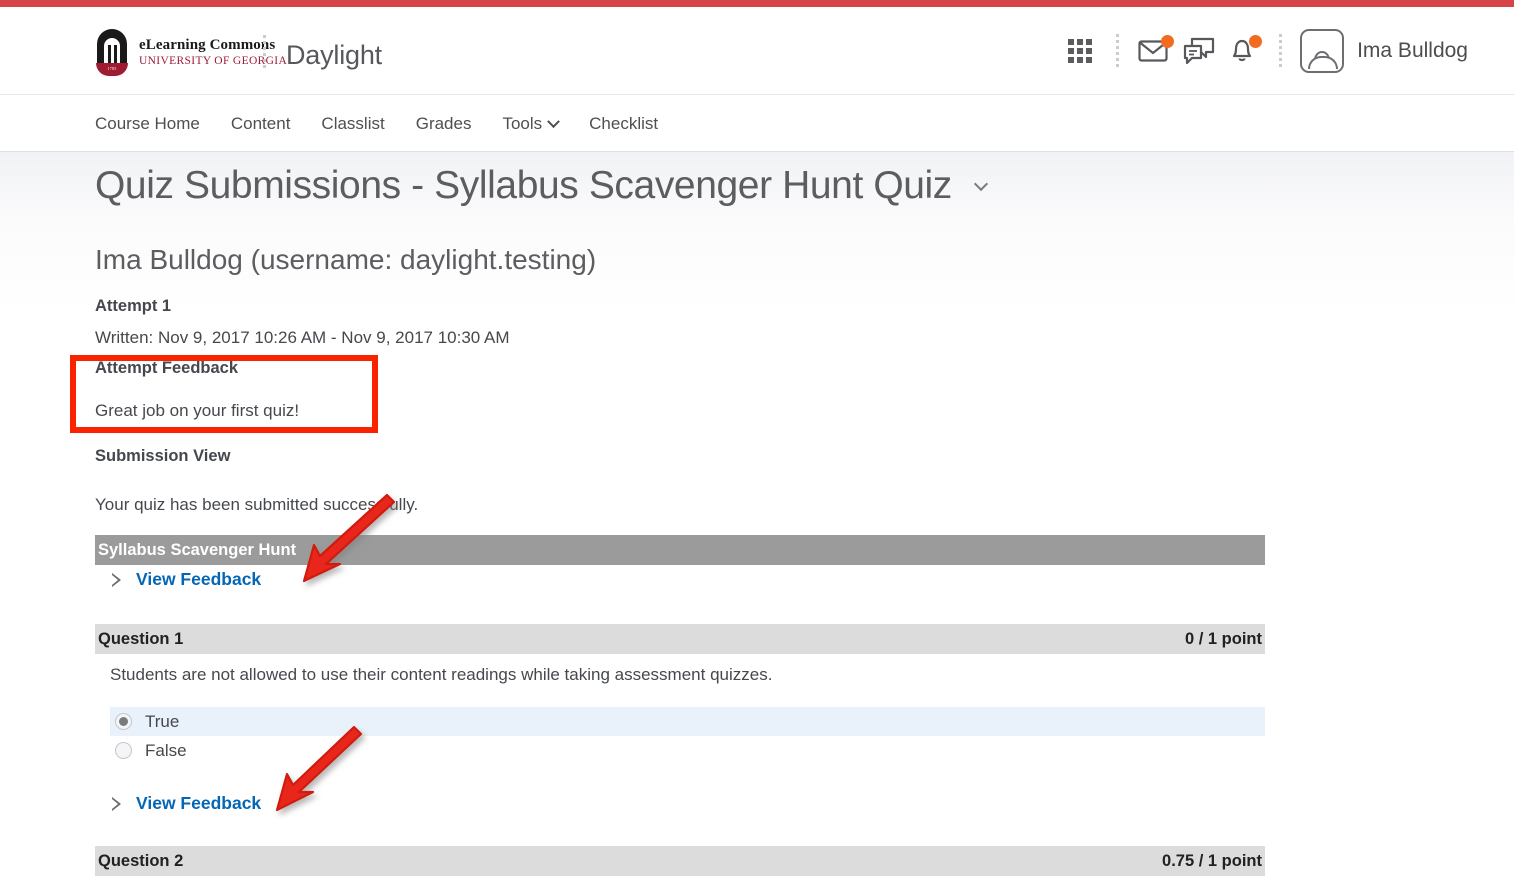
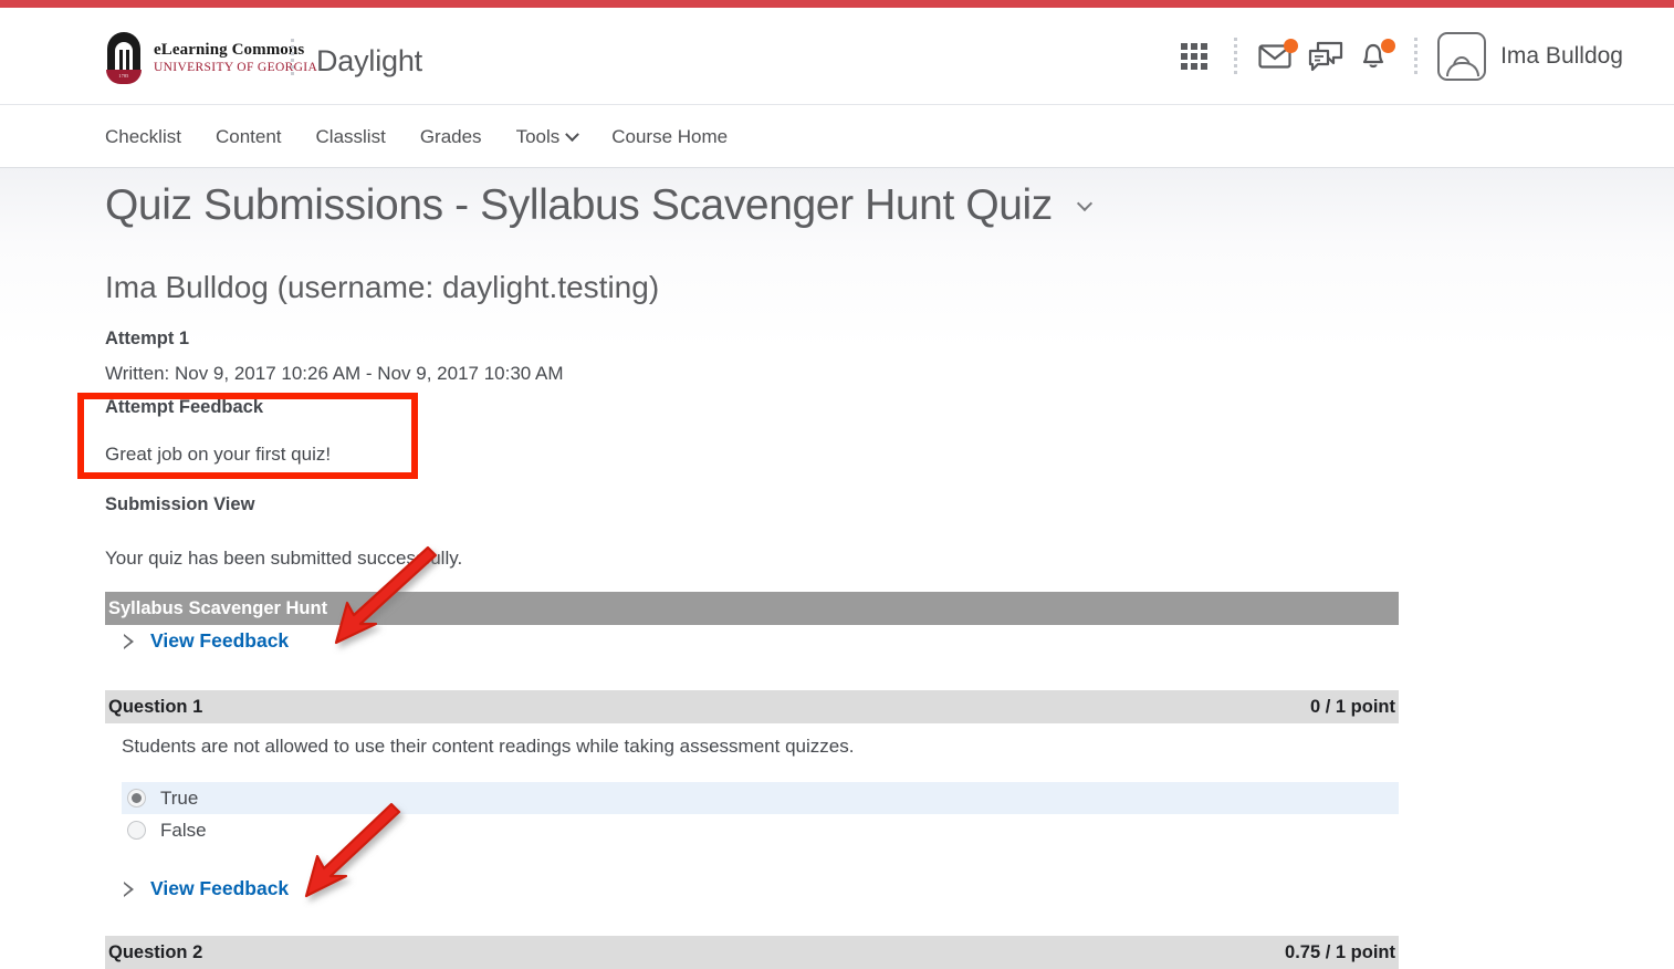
  eLearning Commos
  UNIVERSITY OF GEORGIA
  Daylight
  Ima Bulldog
- Course Home
+ Checklist
  Content
  Classlist
  Grades
  Tools
- Checklist
+ Course Home
  Quiz Submissions - Syllabus Scavenger Hunt Quiz
  Ima Bulldog (username: daylight.testing)
  Attempt 1
  Written: Nov 9, 2017 10:26 AM - Nov 9, 2017 10:30 AM
  Attempt Feedback
  Great job on your first quiz!
  Submission View
  Your quiz has been submitted succesully.
  Syllabus Scavenger Hunt
  View Feedback
  Question 1
  0 / 1 point
  Students are not allowed to use their content readings while taking assessment quizzes.
  True
  False
  View Feedback
  Question 2
  0.75 / 1 point
